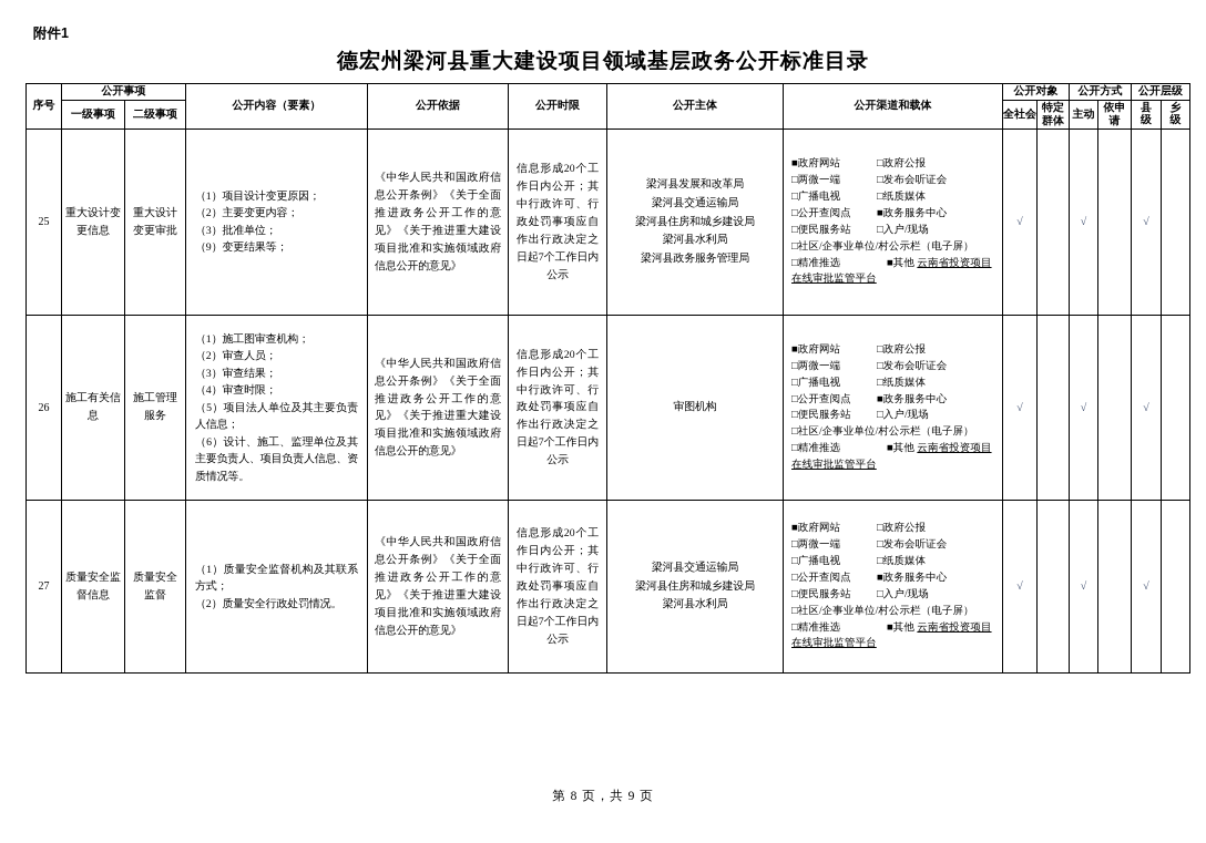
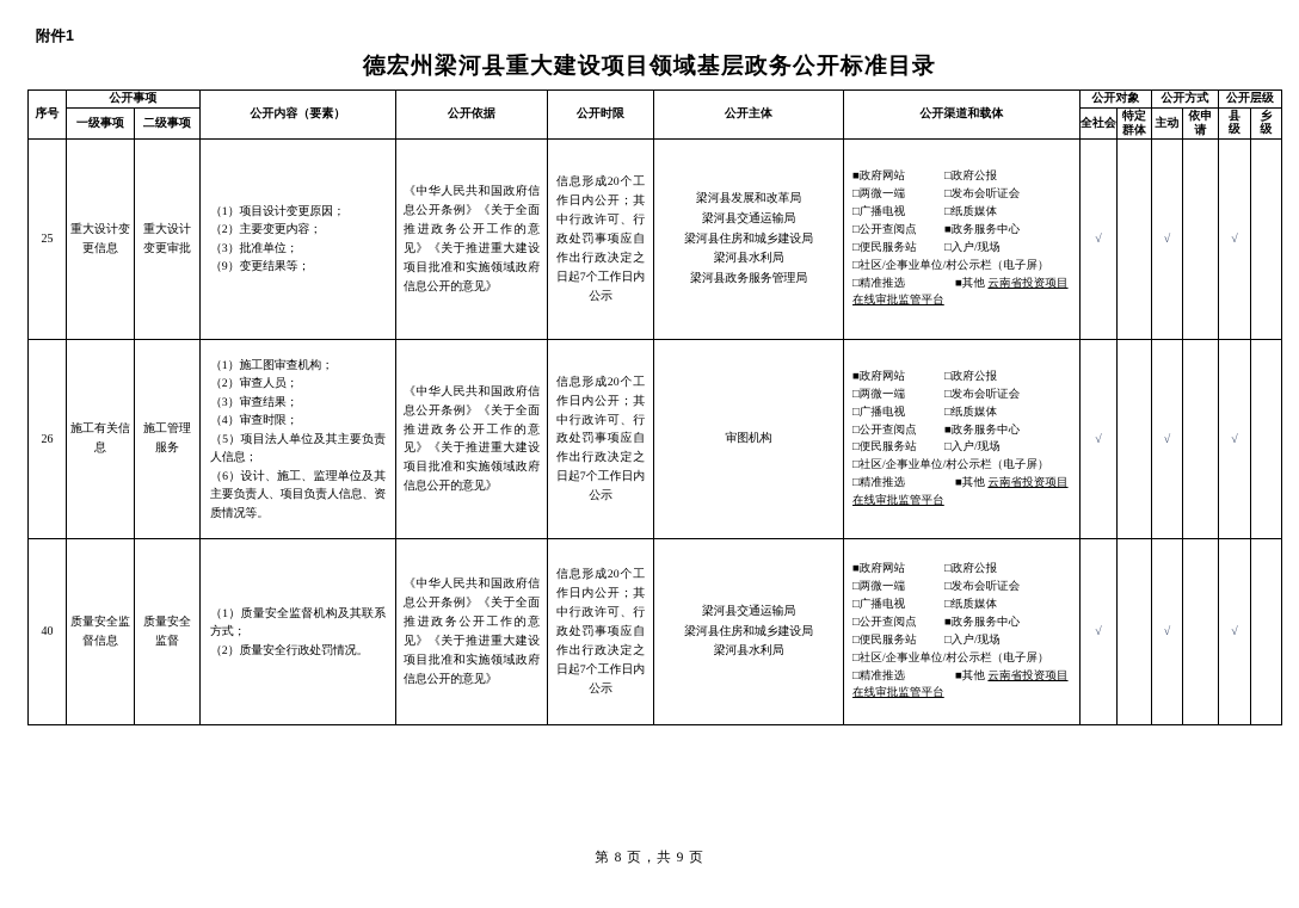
  附件1
  德宏州梁河县重大建设项目领域基层政务公开标准目录
  序号	公开事项	公开内容（要素）	公开依据	公开时限	公开主体	公开渠道和载体	公开对象	公开方式	公开层级
  一级事项	二级事项	全社会	特定群体	主动	依申请	县级	乡级
  25	重大设计变更信息	重大设计变更审批	（1）项目设计变更原因；（2）主要变更内容；（3）批准单位；（9）变更结果等；	《中华人民共和国政府信息公开条例》《关于全面推进政务公开工作的意见》《关于推进重大建设项目批准和实施领域政府信息公开的意见》	信息形成20个工作日内公开；其中行政许可、行政处罚事项应自作出行政决定之日起7个工作日内公示	梁河县发展和改革局梁河县交通运输局梁河县住房和城乡建设局梁河县水利局梁河县政务服务管理局	■政府网站 □政府公报□两微一端 □发布会听证会□广播电视 □纸质媒体□公开查阅点 ■政务服务中心□便民服务站 □入户/现场□社区/企事业单位/村公示栏（电子屏）□精准推选 ■其他 云南省投资项目在线审批监管平台	√		√		√
  26	施工有关信息	施工管理服务	（1）施工图审查机构；（2）审查人员；（3）审查结果；（4）审查时限；（5）项目法人单位及其主要负责人信息；（6）设计、施工、监理单位及其主要负责人、项目负责人信息、资质情况等。	《中华人民共和国政府信息公开条例》《关于全面推进政务公开工作的意见》《关于推进重大建设项目批准和实施领域政府信息公开的意见》	信息形成20个工作日内公开；其中行政许可、行政处罚事项应自作出行政决定之日起7个工作日内公示	审图机构	■政府网站 □政府公报□两微一端 □发布会听证会□广播电视 □纸质媒体□公开查阅点 ■政务服务中心□便民服务站 □入户/现场□社区/企事业单位/村公示栏（电子屏）□精准推选 ■其他 云南省投资项目在线审批监管平台	√		√		√
- 27	质量安全监督信息	质量安全监督	（1）质量安全监督机构及其联系方式；（2）质量安全行政处罚情况。	《中华人民共和国政府信息公开条例》《关于全面推进政务公开工作的意见》《关于推进重大建设项目批准和实施领域政府信息公开的意见》	信息形成20个工作日内公开；其中行政许可、行政处罚事项应自作出行政决定之日起7个工作日内公示	梁河县交通运输局梁河县住房和城乡建设局梁河县水利局	■政府网站 □政府公报□两微一端 □发布会听证会□广播电视 □纸质媒体□公开查阅点 ■政务服务中心□便民服务站 □入户/现场□社区/企事业单位/村公示栏（电子屏）□精准推选 ■其他 云南省投资项目在线审批监管平台	√		√		√
+ 40	质量安全监督信息	质量安全监督	（1）质量安全监督机构及其联系方式；（2）质量安全行政处罚情况。	《中华人民共和国政府信息公开条例》《关于全面推进政务公开工作的意见》《关于推进重大建设项目批准和实施领域政府信息公开的意见》	信息形成20个工作日内公开；其中行政许可、行政处罚事项应自作出行政决定之日起7个工作日内公示	梁河县交通运输局梁河县住房和城乡建设局梁河县水利局	■政府网站 □政府公报□两微一端 □发布会听证会□广播电视 □纸质媒体□公开查阅点 ■政务服务中心□便民服务站 □入户/现场□社区/企事业单位/村公示栏（电子屏）□精准推选 ■其他 云南省投资项目在线审批监管平台	√		√		√
  第 8 页，共 9 页
